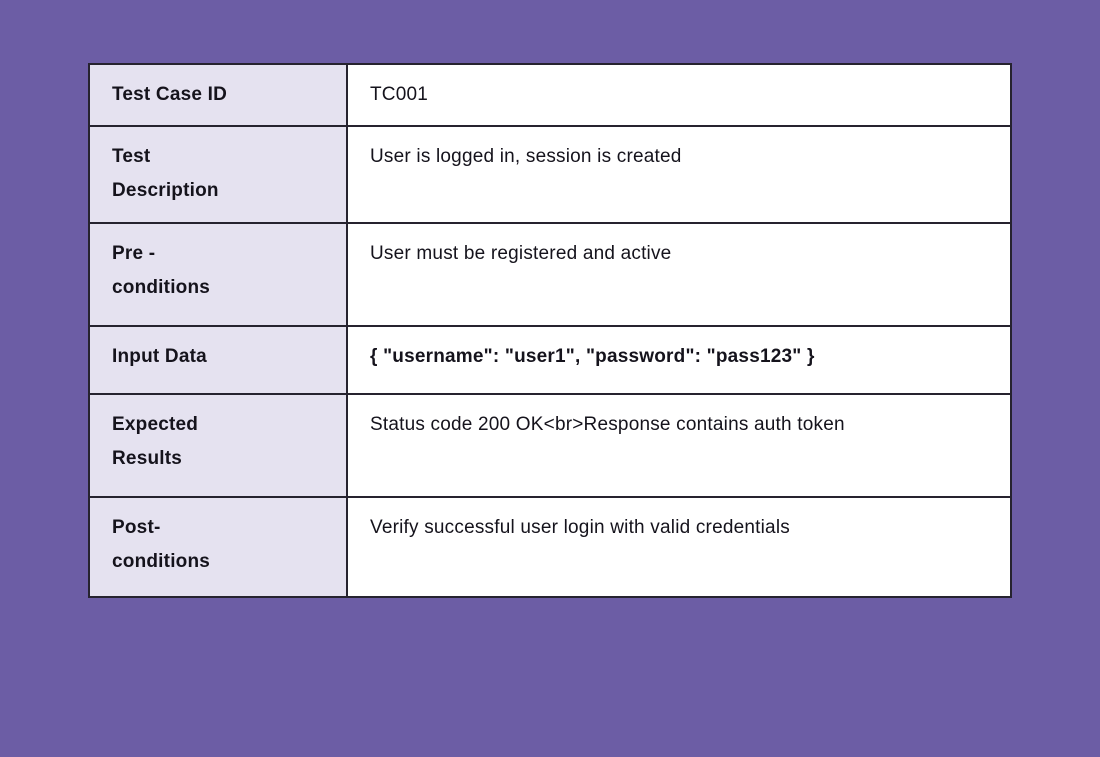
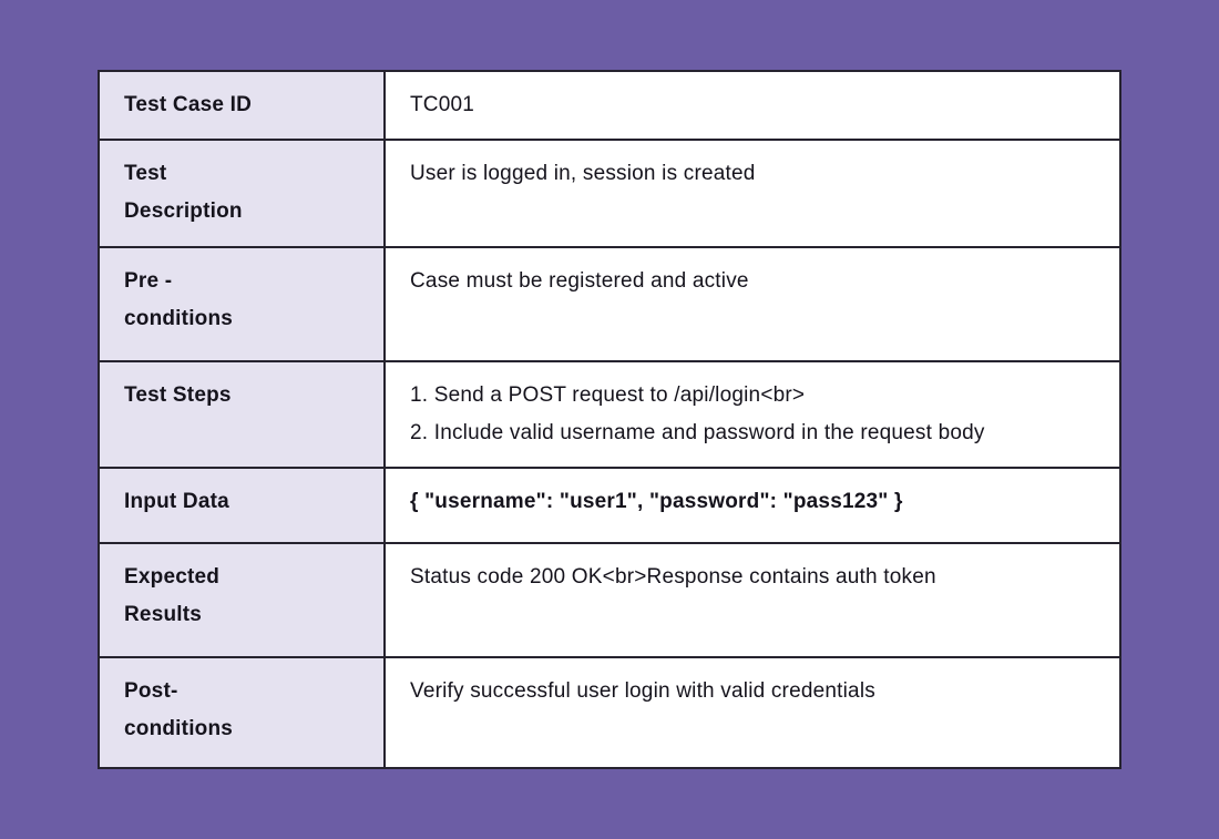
  Test Case ID	TC001
  Test Description	User is logged in, session is created
- Pre - conditions	User must be registered and active
+ Pre - conditions	Case must be registered and active
+ Test Steps	1. Send a POST request to /api/login<br> 2. Include valid username and password in the request body
  Input Data	{ "username": "user1", "password": "pass123" }
  Expected Results	Status code 200 OK<br>Response contains auth token
  Post- conditions	Verify successful user login with valid credentials
